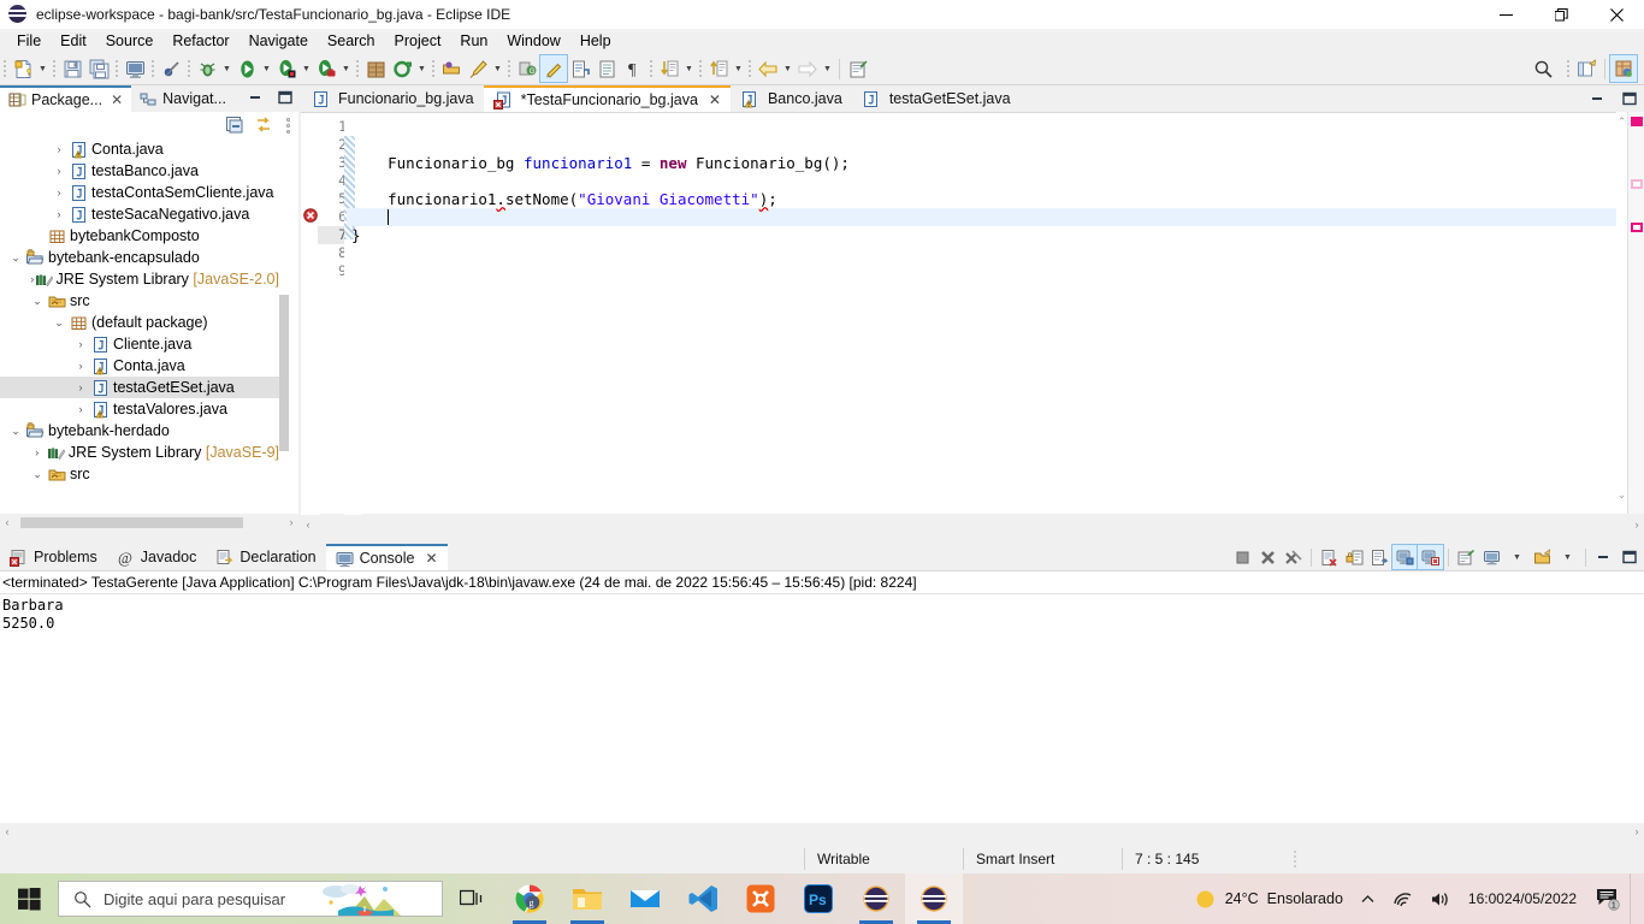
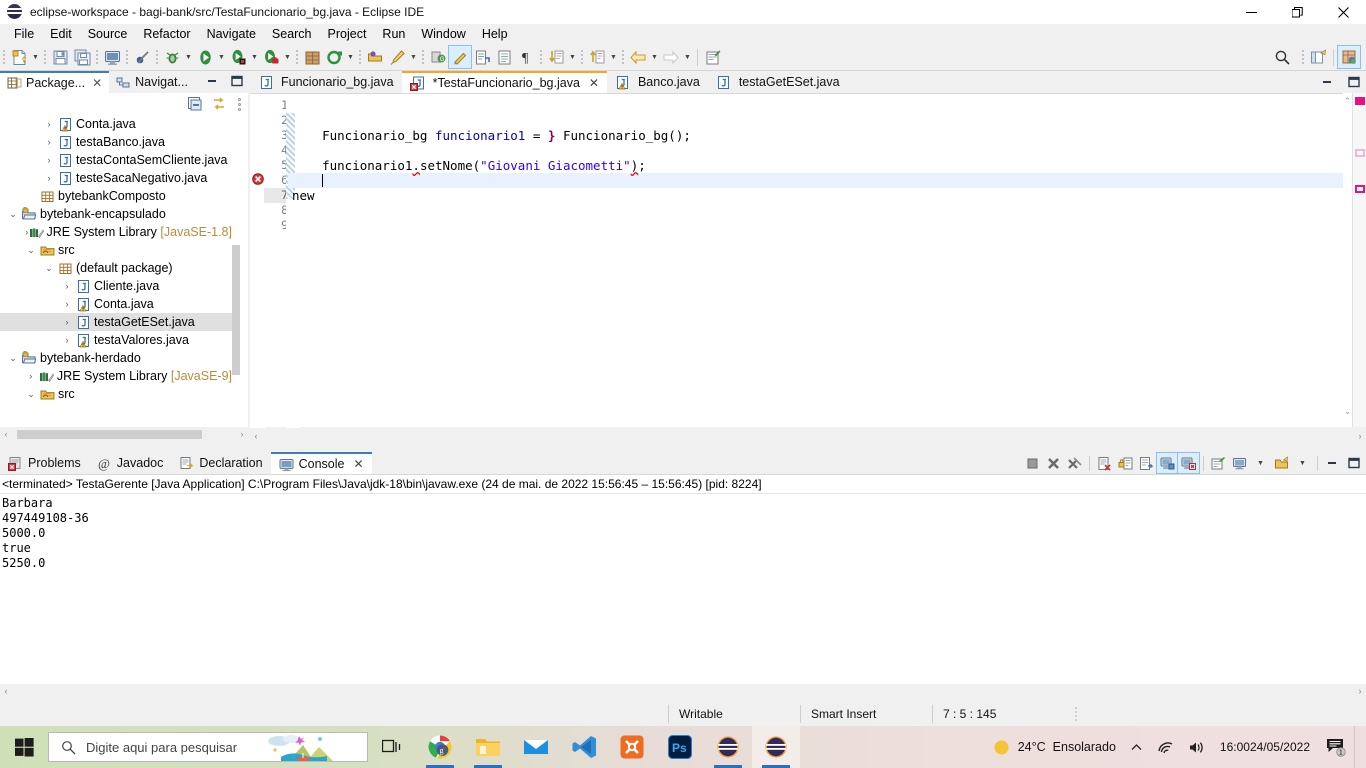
  eclipse-workspace - bagi-bank/src/TestaFuncionario_bg.java - Eclipse IDE
  File
  Edit
  Source
  Refactor
  Navigate
  Search
  Project
  Run
  Window
  Help
  ¶
  Package...
  ✕
  Navigat...
  ›
  Conta.java
  ›
  testaBanco.java
  ›
  testaContaSemCliente.java
  ›
  testeSacaNegativo.java
  bytebankComposto
  ⌄
  bytebank-encapsulado
  ›
  JRE System Library
- [JavaSE-2.0]
+ [JavaSE-1.8]
  ⌄
  src
  ⌄
  (default package)
  ›
  Cliente.java
  ›
  Conta.java
  ›
  testaGetESet.java
  ›
  testaValores.java
  ⌄
  bytebank-herdado
  ›
  JRE System Library
  [JavaSE-9]
  ⌄
  src
  ‹
  ›
  Funcionario_bg.java
  *TestaFuncionario_bg.java
  ✕
  Banco.java
  testaGetESet.java
  1
  2
  3
  4
  5
  6
  7
  8
  9
- Funcionario_bg funcionario1 = new Funcionario_bg();
+ Funcionario_bg funcionario1 = } Funcionario_bg();
  funcionario1.setNome("Giovani Giacometti");
- }
+ new
  ⌃
  ⌄
  ‹
  ›
  Problems
  @
  Javadoc
  Declaration
  Console
  ✕
  <terminated> TestaGerente [Java Application] C:\Program Files\Java\jdk-18\bin\javaw.exe (24 de mai. de 2022 15:56:45 – 15:56:45) [pid: 8224]
  Barbara
+ 497449108-36
+ 5000.0
+ true
  5250.0
  ‹
  ›
  Writable
  Smart Insert
  7 : 5 : 145
  Digite aqui para pesquisar
  g
  Ps
  24°C
  Ensolarado
  16:00
  24/05/2022
